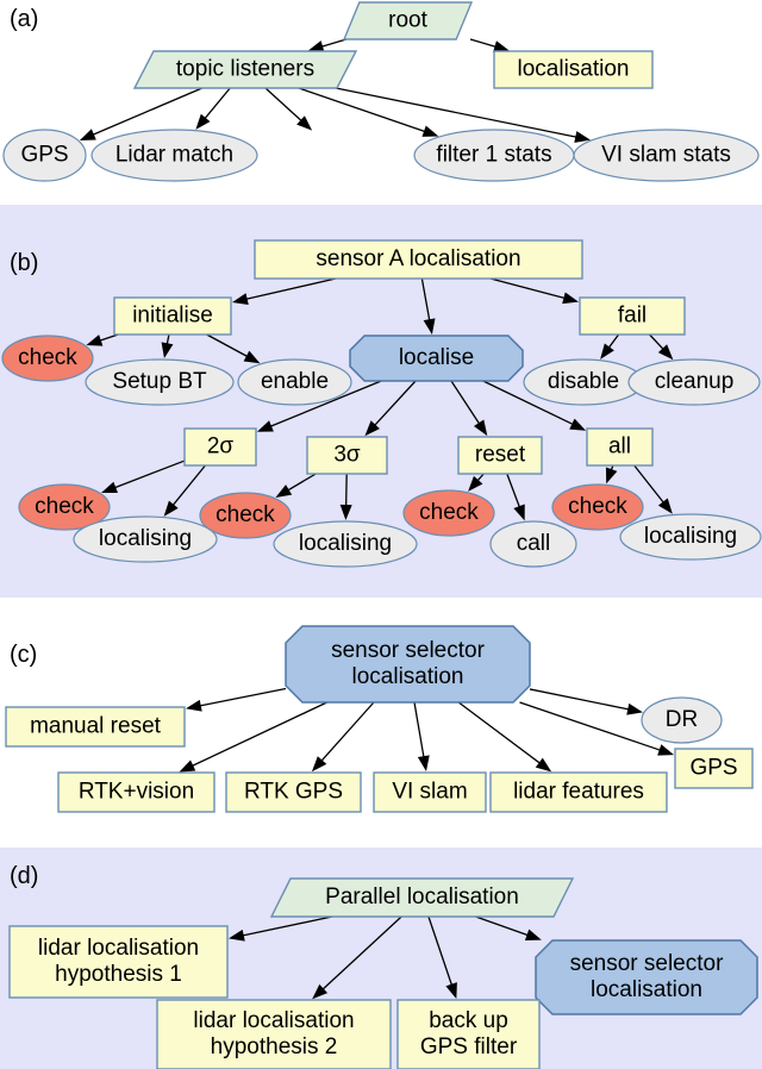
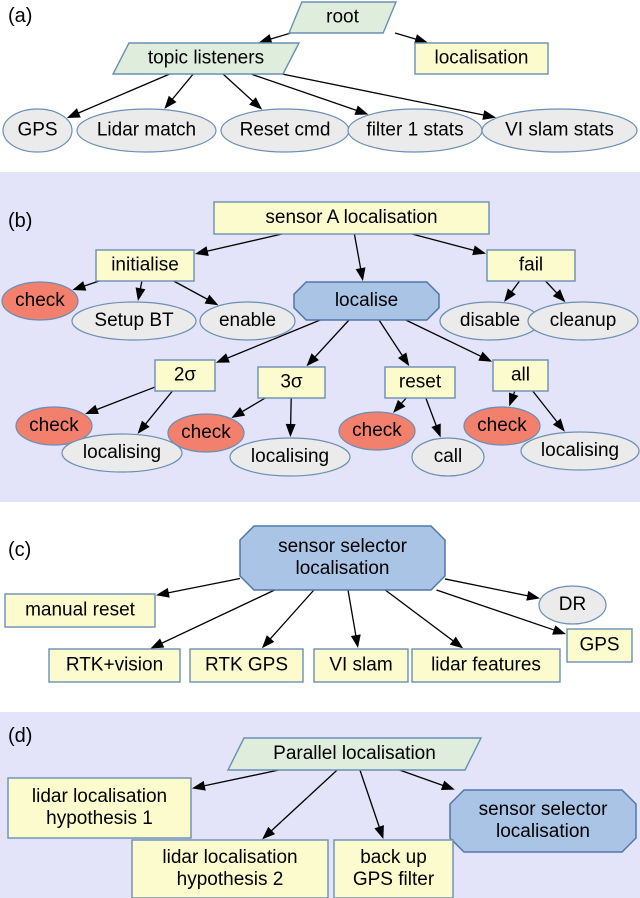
  root
  topic listeners
  localisation
  GPS
  Lidar match
+ Reset cmd
  filter 1 stats
  VI slam stats
  sensor A localisation
  initialise
  localise
  fail
  check
  Setup BT
  enable
  disable
  cleanup
  2σ
  3σ
  reset
  all
  check
  localising
  check
  localising
  check
  call
  check
  localising
  sensor selector localisation
  manual reset
  DR
  GPS
  RTK+vision
  RTK GPS
  VI slam
  lidar features
  Parallel localisation
  lidar localisation hypothesis 1
  sensor selector localisation
  lidar localisation hypothesis 2
  back up GPS filter
  (a)
  (b)
  (c)
  (d)
